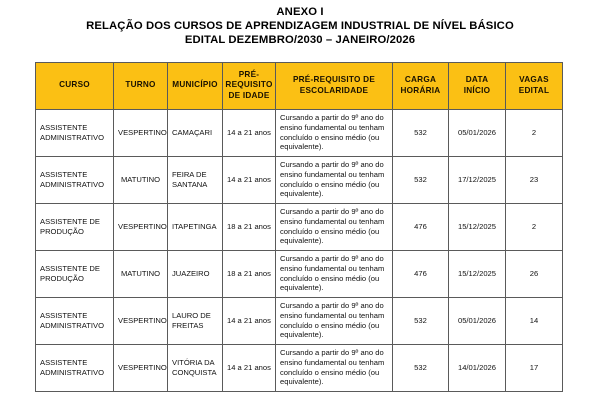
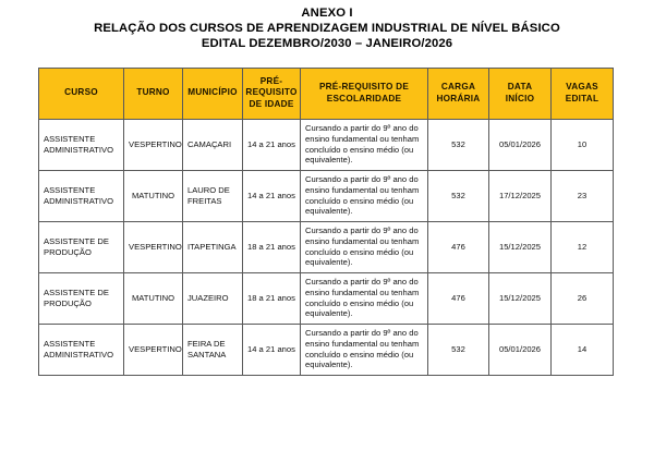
  ANEXO I
  RELAÇÃO DOS CURSOS DE APRENDIZAGEM INDUSTRIAL DE NÍVEL BÁSICO
  EDITAL DEZEMBRO/2030 – JANEIRO/2026
  CURSO	TURNO	MUNICÍPIO	PRÉ- REQUISITO DE IDADE	PRÉ-REQUISITO DE ESCOLARIDADE	CARGA HORÁRIA	DATA INÍCIO	VAGAS EDITAL
- ASSISTENTE ADMINISTRATIVO	VESPERTINO	CAMAÇARI	14 a 21 anos	Cursando a partir do 9º ano do ensino fundamental ou tenham concluído o ensino médio (ou equivalente).	532	05/01/2026	2
+ ASSISTENTE ADMINISTRATIVO	VESPERTINO	CAMAÇARI	14 a 21 anos	Cursando a partir do 9º ano do ensino fundamental ou tenham concluído o ensino médio (ou equivalente).	532	05/01/2026	10
- ASSISTENTE ADMINISTRATIVO	MATUTINO	FEIRA DE SANTANA	14 a 21 anos	Cursando a partir do 9º ano do ensino fundamental ou tenham concluído o ensino médio (ou equivalente).	532	17/12/2025	23
+ ASSISTENTE ADMINISTRATIVO	MATUTINO	LAURO DE FREITAS	14 a 21 anos	Cursando a partir do 9º ano do ensino fundamental ou tenham concluído o ensino médio (ou equivalente).	532	17/12/2025	23
- ASSISTENTE DE PRODUÇÃO	VESPERTINO	ITAPETINGA	18 a 21 anos	Cursando a partir do 9º ano do ensino fundamental ou tenham concluído o ensino médio (ou equivalente).	476	15/12/2025	2
+ ASSISTENTE DE PRODUÇÃO	VESPERTINO	ITAPETINGA	18 a 21 anos	Cursando a partir do 9º ano do ensino fundamental ou tenham concluído o ensino médio (ou equivalente).	476	15/12/2025	12
  ASSISTENTE DE PRODUÇÃO	MATUTINO	JUAZEIRO	18 a 21 anos	Cursando a partir do 9º ano do ensino fundamental ou tenham concluído o ensino médio (ou equivalente).	476	15/12/2025	26
- ASSISTENTE ADMINISTRATIVO	VESPERTINO	LAURO DE FREITAS	14 a 21 anos	Cursando a partir do 9º ano do ensino fundamental ou tenham concluído o ensino médio (ou equivalente).	532	05/01/2026	14
+ ASSISTENTE ADMINISTRATIVO	VESPERTINO	FEIRA DE SANTANA	14 a 21 anos	Cursando a partir do 9º ano do ensino fundamental ou tenham concluído o ensino médio (ou equivalente).	532	05/01/2026	14
- ASSISTENTE ADMINISTRATIVO	VESPERTINO	VITÓRIA DA CONQUISTA	14 a 21 anos	Cursando a partir do 9º ano do ensino fundamental ou tenham concluído o ensino médio (ou equivalente).	532	14/01/2026	17
